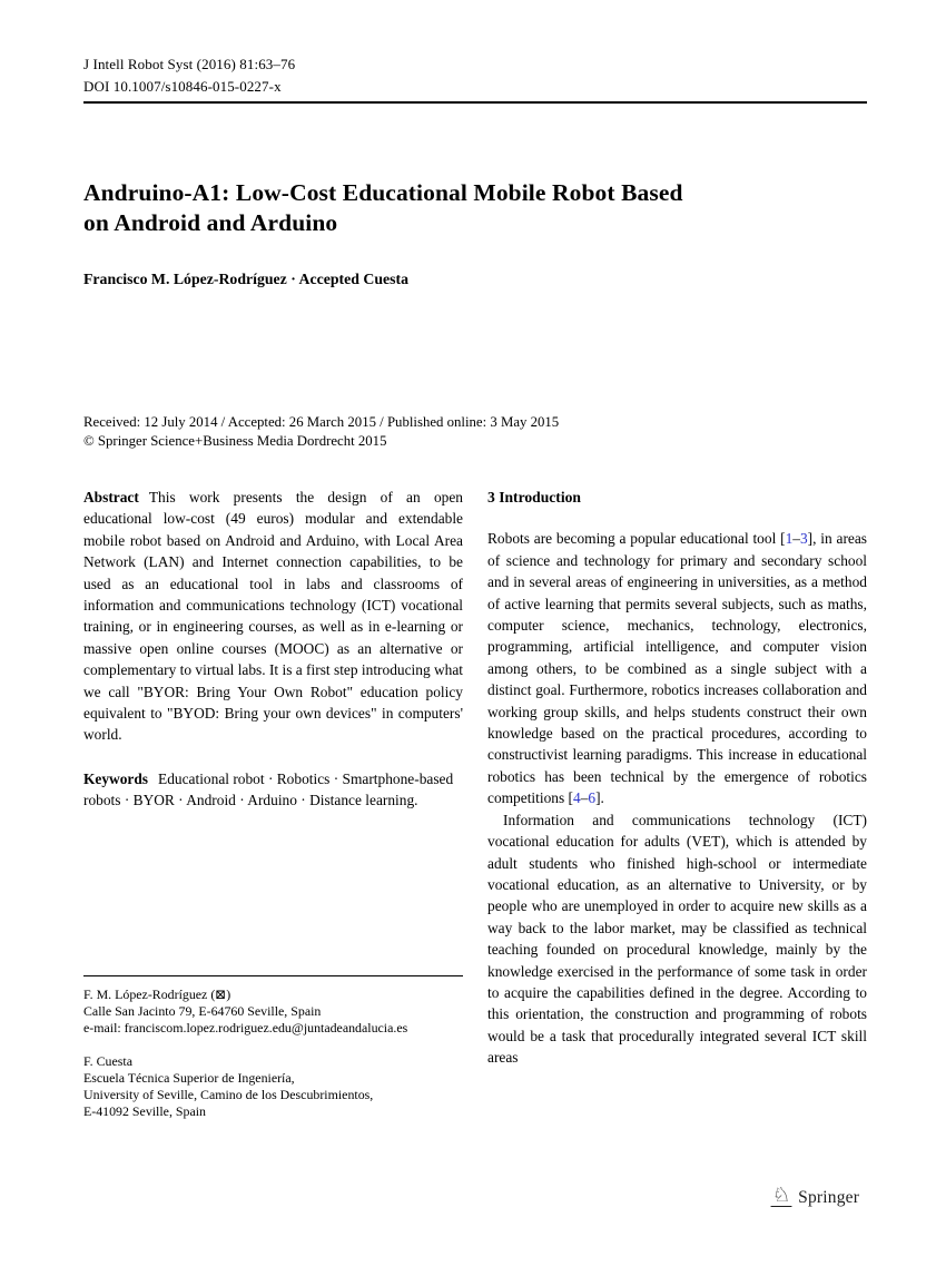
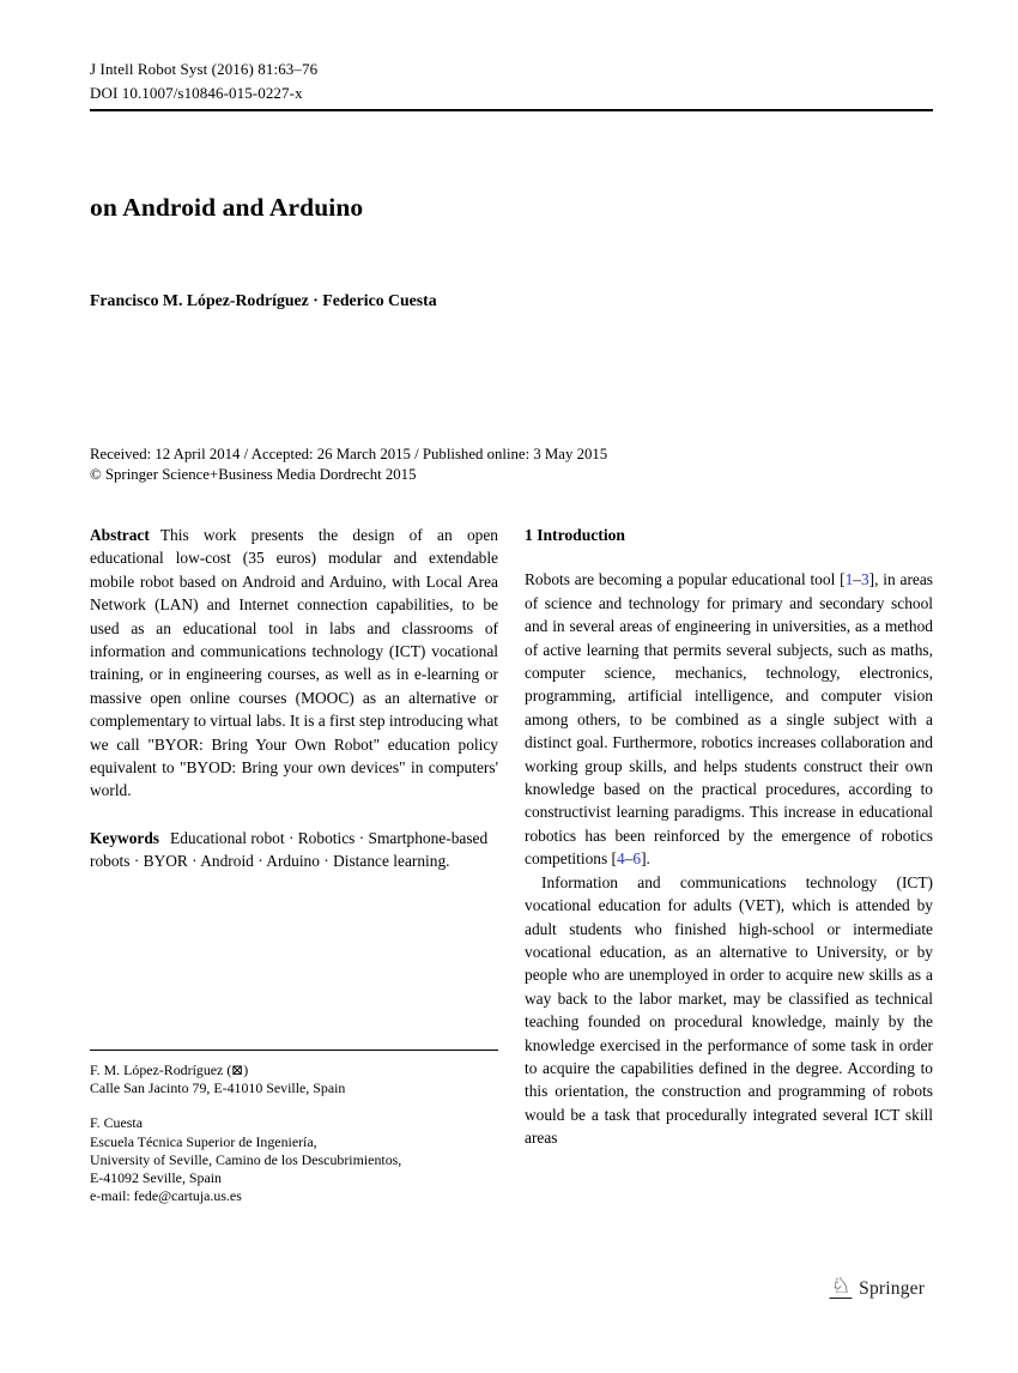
  J Intell Robot Syst (2016) 81:63–76
  DOI 10.1007/s10846-015-0227-x
- Andruino-A1: Low-Cost Educational Mobile Robot Based
  on Android and Arduino
- Francisco M. López-Rodríguez · Accepted Cuesta
+ Francisco M. López-Rodríguez · Federico Cuesta
- Received: 12 July 2014 / Accepted: 26 March 2015 / Published online: 3 May 2015
+ Received: 12 April 2014 / Accepted: 26 March 2015 / Published online: 3 May 2015
  © Springer Science+Business Media Dordrecht 2015
- Abstract This work presents the design of an open educational low-cost (49 euros) modular and extendable mobile robot based on Android and Arduino, with Local Area Network (LAN) and Internet connection capabilities, to be used as an educational tool in labs and classrooms of information and communications technology (ICT) vocational training, or in engineering courses, as well as in e-learning or massive open online courses (MOOC) as an alternative or complementary to virtual labs. It is a first step introducing what we call "BYOR: Bring Your Own Robot" education policy equivalent to "BYOD: Bring your own devices" in computers' world.
+ Abstract This work presents the design of an open educational low-cost (35 euros) modular and extendable mobile robot based on Android and Arduino, with Local Area Network (LAN) and Internet connection capabilities, to be used as an educational tool in labs and classrooms of information and communications technology (ICT) vocational training, or in engineering courses, as well as in e-learning or massive open online courses (MOOC) as an alternative or complementary to virtual labs. It is a first step introducing what we call "BYOR: Bring Your Own Robot" education policy equivalent to "BYOD: Bring your own devices" in computers' world.
  Keywords Educational robot · Robotics · Smartphone-based robots · BYOR · Android · Arduino · Distance learning.
- 3 Introduction
+ 1 Introduction
- Robots are becoming a popular educational tool [1–3], in areas of science and technology for primary and secondary school and in several areas of engineering in universities, as a method of active learning that permits several subjects, such as maths, computer science, mechanics, technology, electronics, programming, artificial intelligence, and computer vision among others, to be combined as a single subject with a distinct goal. Furthermore, robotics increases collaboration and working group skills, and helps students construct their own knowledge based on the practical procedures, according to constructivist learning paradigms. This increase in educational robotics has been technical by the emergence of robotics competitions [4–6].
+ Robots are becoming a popular educational tool [1–3], in areas of science and technology for primary and secondary school and in several areas of engineering in universities, as a method of active learning that permits several subjects, such as maths, computer science, mechanics, technology, electronics, programming, artificial intelligence, and computer vision among others, to be combined as a single subject with a distinct goal. Furthermore, robotics increases collaboration and working group skills, and helps students construct their own knowledge based on the practical procedures, according to constructivist learning paradigms. This increase in educational robotics has been reinforced by the emergence of robotics competitions [4–6].
  Information and communications technology (ICT) vocational education for adults (VET), which is attended by adult students who finished high-school or intermediate vocational education, as an alternative to University, or by people who are unemployed in order to acquire new skills as a way back to the labor market, may be classified as technical teaching founded on procedural knowledge, mainly by the knowledge exercised in the performance of some task in order to acquire the capabilities defined in the degree. According to this orientation, the construction and programming of robots would be a task that procedurally integrated several ICT skill areas
  F. M. López-Rodríguez (⊠)
- Calle San Jacinto 79, E-64760 Seville, Spain
+ Calle San Jacinto 79, E-41010 Seville, Spain
- e-mail: franciscom.lopez.rodriguez.edu@juntadeandalucia.es
  F. Cuesta
  Escuela Técnica Superior de Ingeniería,
  University of Seville, Camino de los Descubrimientos,
  E-41092 Seville, Spain
+ e-mail: fede@cartuja.us.es
  ♘
  Springer
